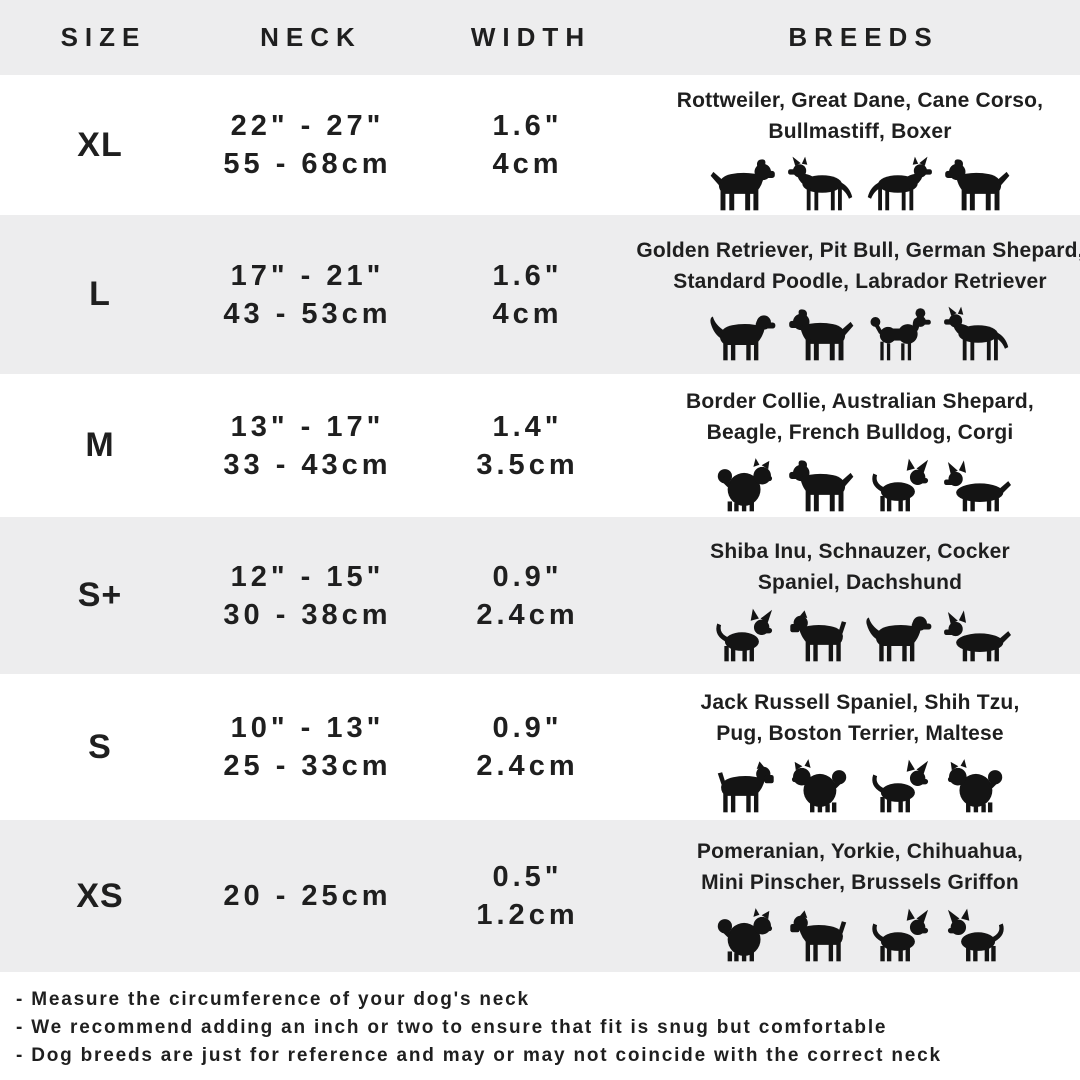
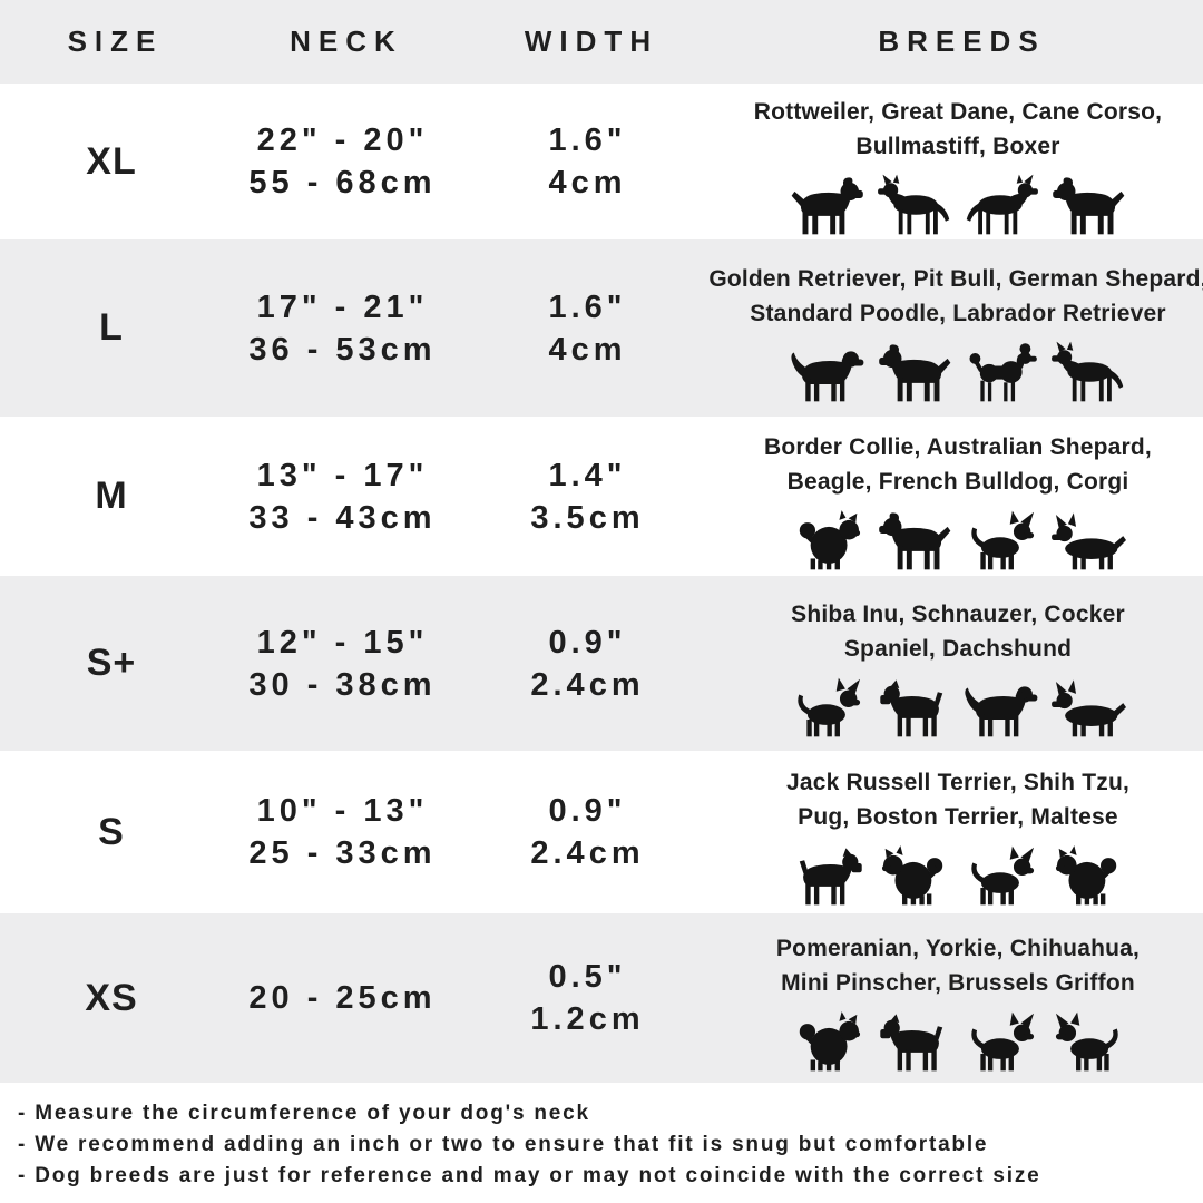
  SIZE
  NECK
  WIDTH
  BREEDS
  XL
- 22" - 27"
+ 22" - 20"
  55 - 68cm
  1.6"
  4cm
  Rottweiler, Great Dane, Cane Corso,
  Bullmastiff, Boxer
  L
  17" - 21"
- 43 - 53cm
+ 36 - 53cm
  1.6"
  4cm
  Golden Retriever, Pit Bull, German Shepard
  Standard Poodle, Labrador Retriever
  M
  13" - 17"
  33 - 43cm
  1.4"
  3.5cm
  Border Collie, Australian Shepard,
  Beagle, French Bulldog, Corgi
  S+
  12" - 15"
  30 - 38cm
  0.9"
  2.4cm
  Shiba Inu, Schnauzer, Cocker
  Spaniel, Dachshund
  S
  10" - 13"
  25 - 33cm
  0.9"
  2.4cm
- Jack Russell Spaniel, Shih Tzu,
+ Jack Russell Terrier, Shih Tzu,
  Pug, Boston Terrier, Maltese
  XS
  20 - 25cm
  0.5"
  1.2cm
  Pomeranian, Yorkie, Chihuahua,
  Mini Pinscher, Brussels Griffon
  - Measure the circumference of your dog's neck
  - We recommend adding an inch or two to ensure that fit is snug but comfortable
- - Dog breeds are just for reference and may or may not coincide with the correct neck
+ - Dog breeds are just for reference and may or may not coincide with the correct size
